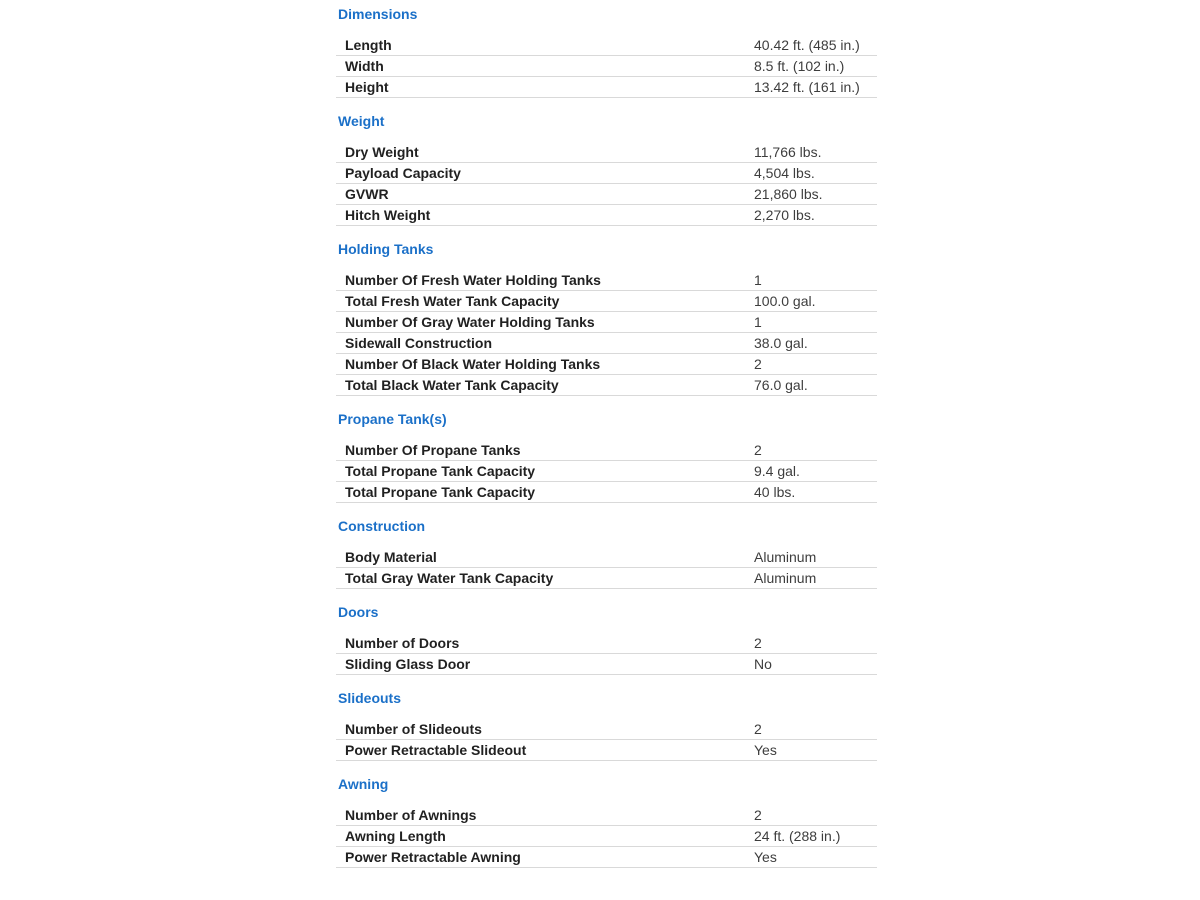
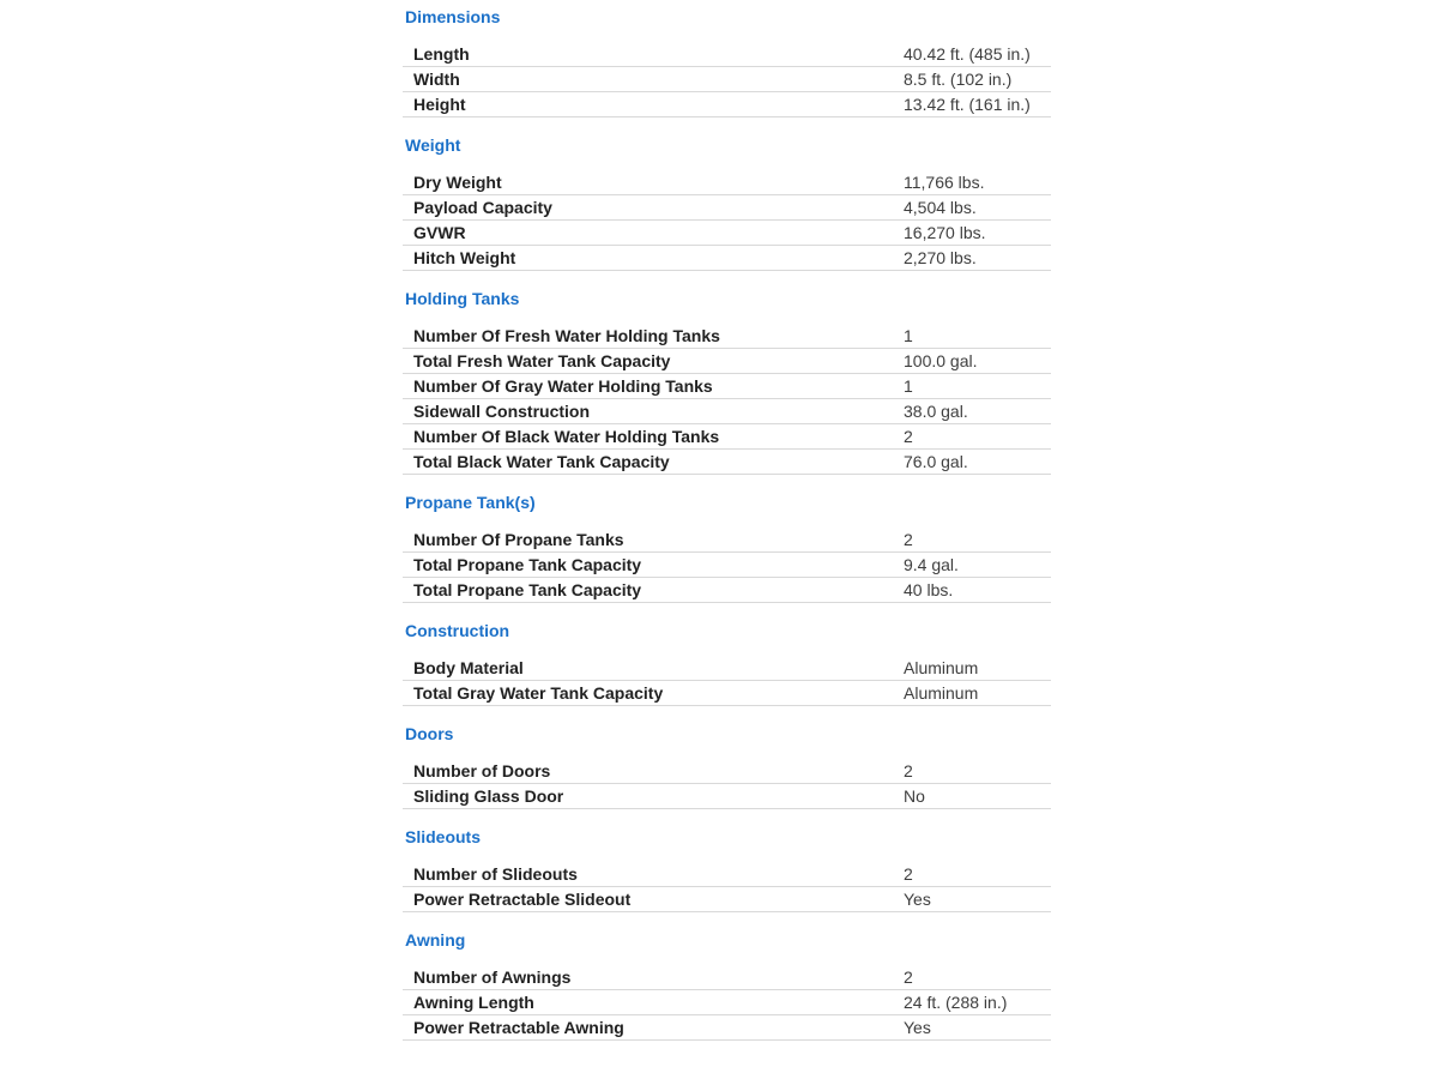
  Dimensions
  Length
  40.42 ft. (485 in.)
  Width
  8.5 ft. (102 in.)
  Height
  13.42 ft. (161 in.)
  Weight
  Dry Weight
  11,766 lbs.
  Payload Capacity
  4,504 lbs.
  GVWR
- 21,860 lbs.
+ 16,270 lbs.
  Hitch Weight
  2,270 lbs.
  Holding Tanks
  Number Of Fresh Water Holding Tanks
  1
  Total Fresh Water Tank Capacity
  100.0 gal.
  Number Of Gray Water Holding Tanks
  1
  Sidewall Construction
  38.0 gal.
  Number Of Black Water Holding Tanks
  2
  Total Black Water Tank Capacity
  76.0 gal.
  Propane Tank(s)
  Number Of Propane Tanks
  2
  Total Propane Tank Capacity
  9.4 gal.
  Total Propane Tank Capacity
  40 lbs.
  Construction
  Body Material
  Aluminum
  Total Gray Water Tank Capacity
  Aluminum
  Doors
  Number of Doors
  2
  Sliding Glass Door
  No
  Slideouts
  Number of Slideouts
  2
  Power Retractable Slideout
  Yes
  Awning
  Number of Awnings
  2
  Awning Length
  24 ft. (288 in.)
  Power Retractable Awning
  Yes
